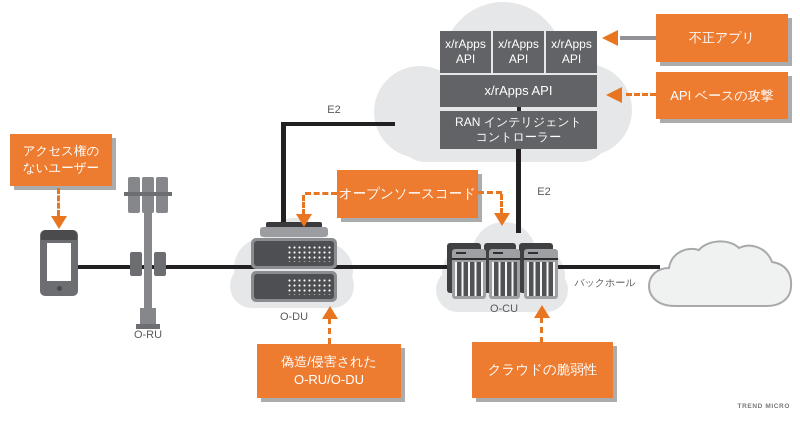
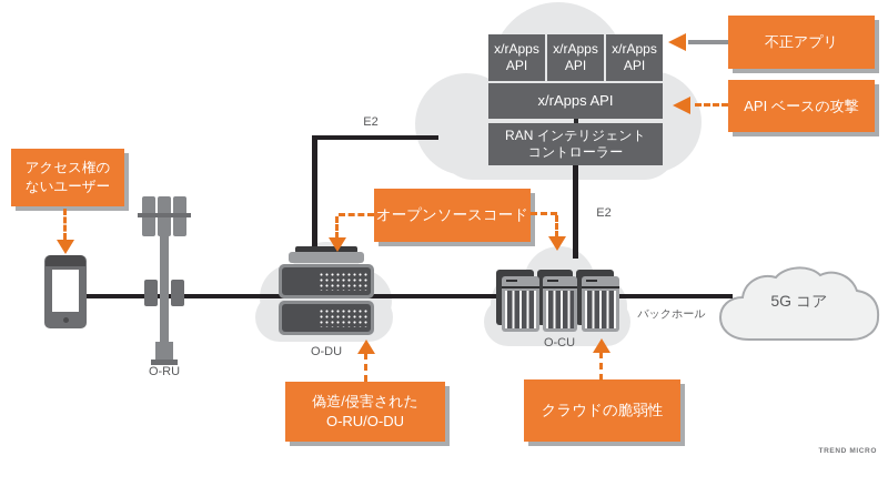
+ 5G コア
  E2
  E2
  バックホール
  x/rApps
  API
  x/rApps
  API
  x/rApps
  API
  x/rApps API
  RAN インテリジェント
  コントローラー
  不正アプリ
  API ベースの攻撃
  アクセス権の
  ないユーザー
  O-RU
  O-DU
  O-CU
  オープンソースコード
  偽造/侵害された
  O-RU/O-DU
  クラウドの脆弱性
